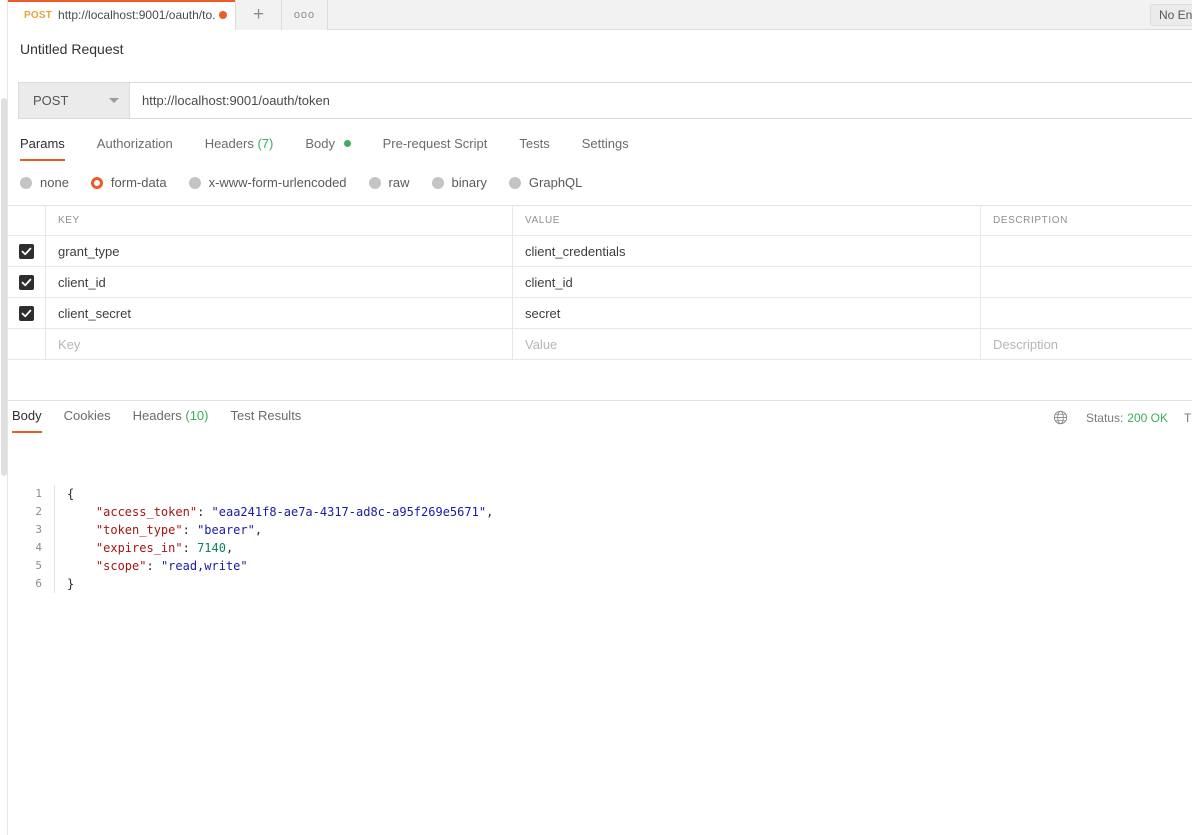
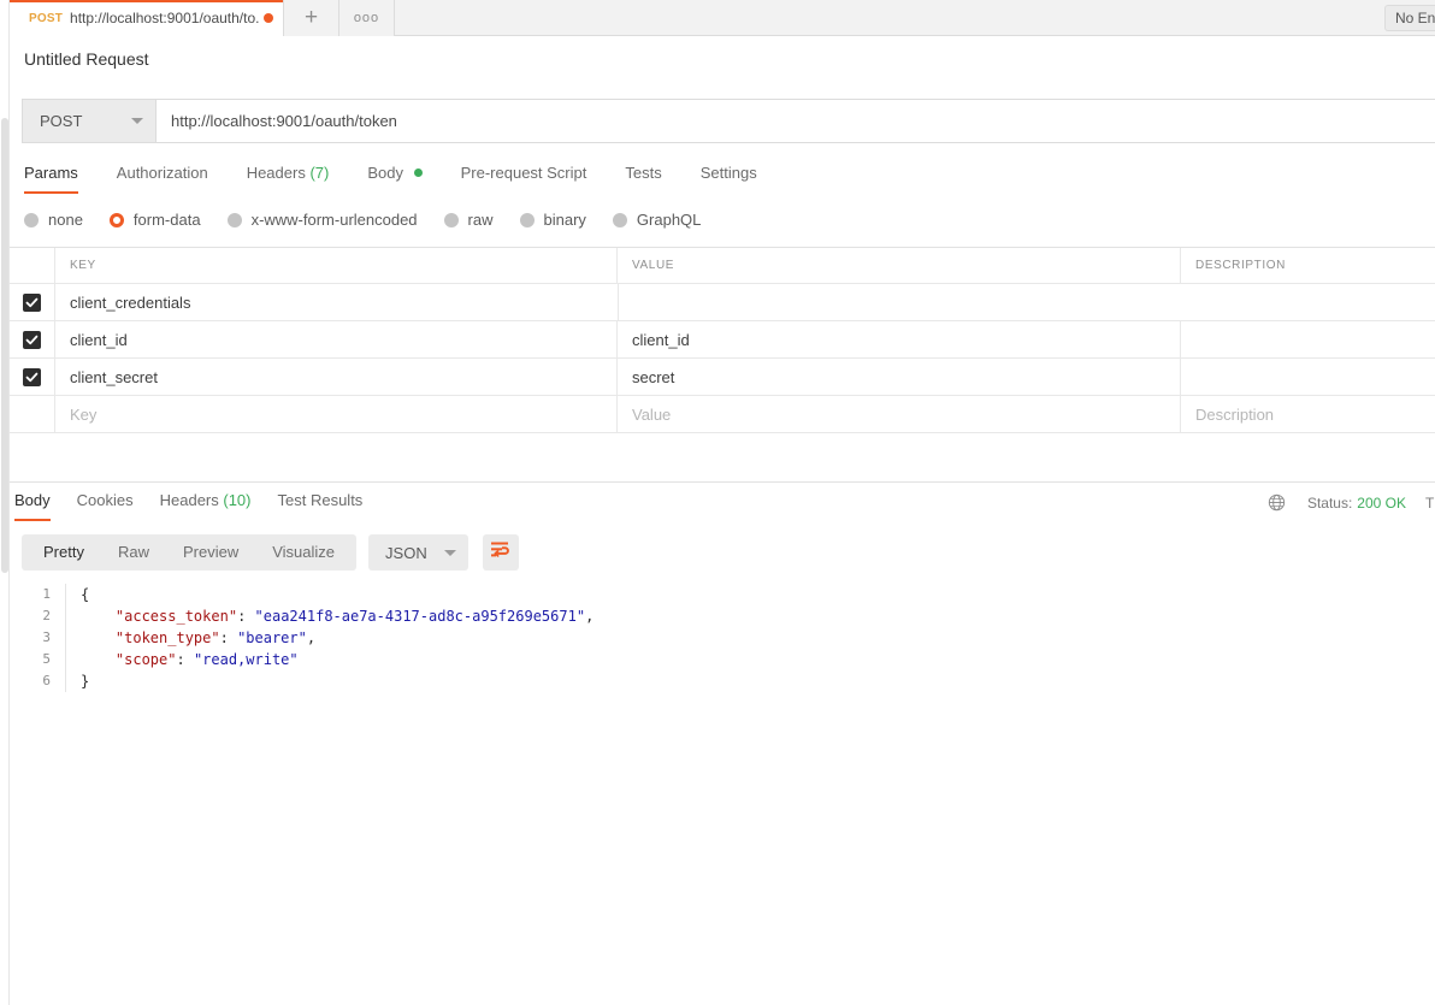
  POST
  http://localhost:9001/oauth/to.
  +
  ooo
  Untitled Request
  POST
  http://localhost:9001/oauth/token
  Params
  Authorization
  Headers (7)
  Body
  Pre-request Script
  Tests
  Settings
  none
  form-data
  x-www-form-urlencoded
  raw
  binary
  GraphQL
  KEY
  VALUE
  DESCRIPTION
- grant_type
  client_credentials
  client_id
  client_id
  client_secret
  secret
  Key
  Value
  Description
  Body
  Cookies
  Headers (10)
  Test Results
  Status:
  200 OK
  T
+ Pretty
+ Raw
+ Preview
+ Visualize
+ JSON
  1
  {
  2
  "access_token": "eaa241f8-ae7a-4317-ad8c-a95f269e5671",
  3
  "token_type": "bearer",
- 4
- "expires_in": 7140,
  5
  "scope": "read,write"
  6
  }
